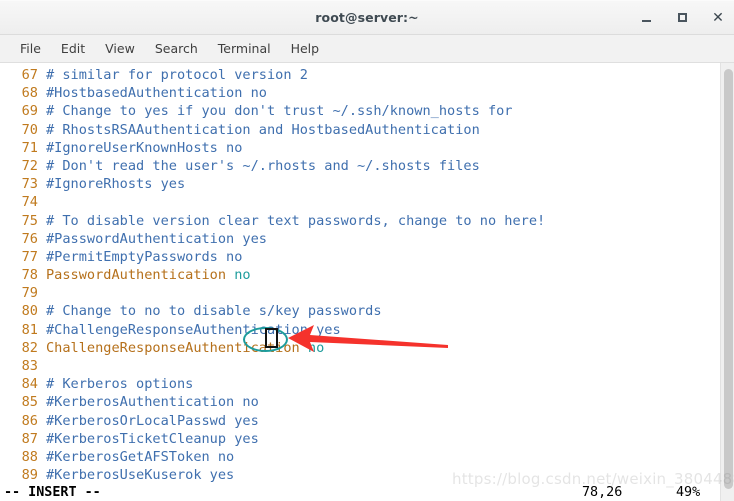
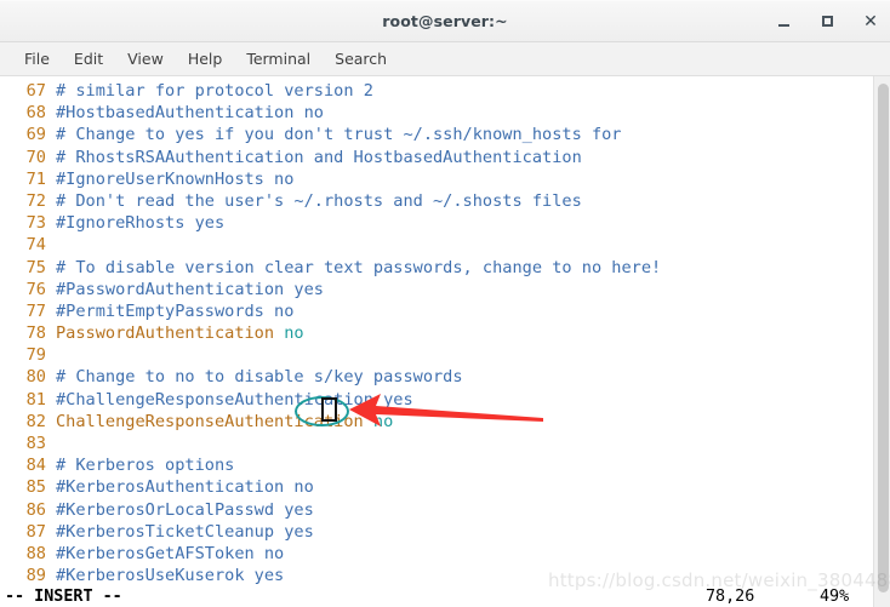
  root@server:~
  ✕
  File
  Edit
  View
- Search
+ Help
  Terminal
- Help
+ Search
  67 # similar for protocol version 2
  68 #HostbasedAuthentication no
  69 # Change to yes if you don't trust ~/.ssh/known_hosts for
  70 # RhostsRSAAuthentication and HostbasedAuthentication
  71 #IgnoreUserKnownHosts no
  72 # Don't read the user's ~/.rhosts and ~/.shosts files
  73 #IgnoreRhosts yes
  74
  75 # To disable version clear text passwords, change to no here!
  76 #PasswordAuthentication yes
  77 #PermitEmptyPasswords no
  78 PasswordAuthentication no
  79
  80 # Change to no to disable s/key passwords
  81 #ChallengeResponseAuthentication yes
  82 ChallengeResponseAuthentication o
  83
  84 # Kerberos options
  85 #KerberosAuthentication no
  86 #KerberosOrLocalPasswd yes
  87 #KerberosTicketCleanup yes
  88 #KerberosGetAFSToken no
  89 #KerberosUseKuserok yes
  -- INSERT --
  78,26
  49%
  https://blog.csdn.net/weixin_380448
